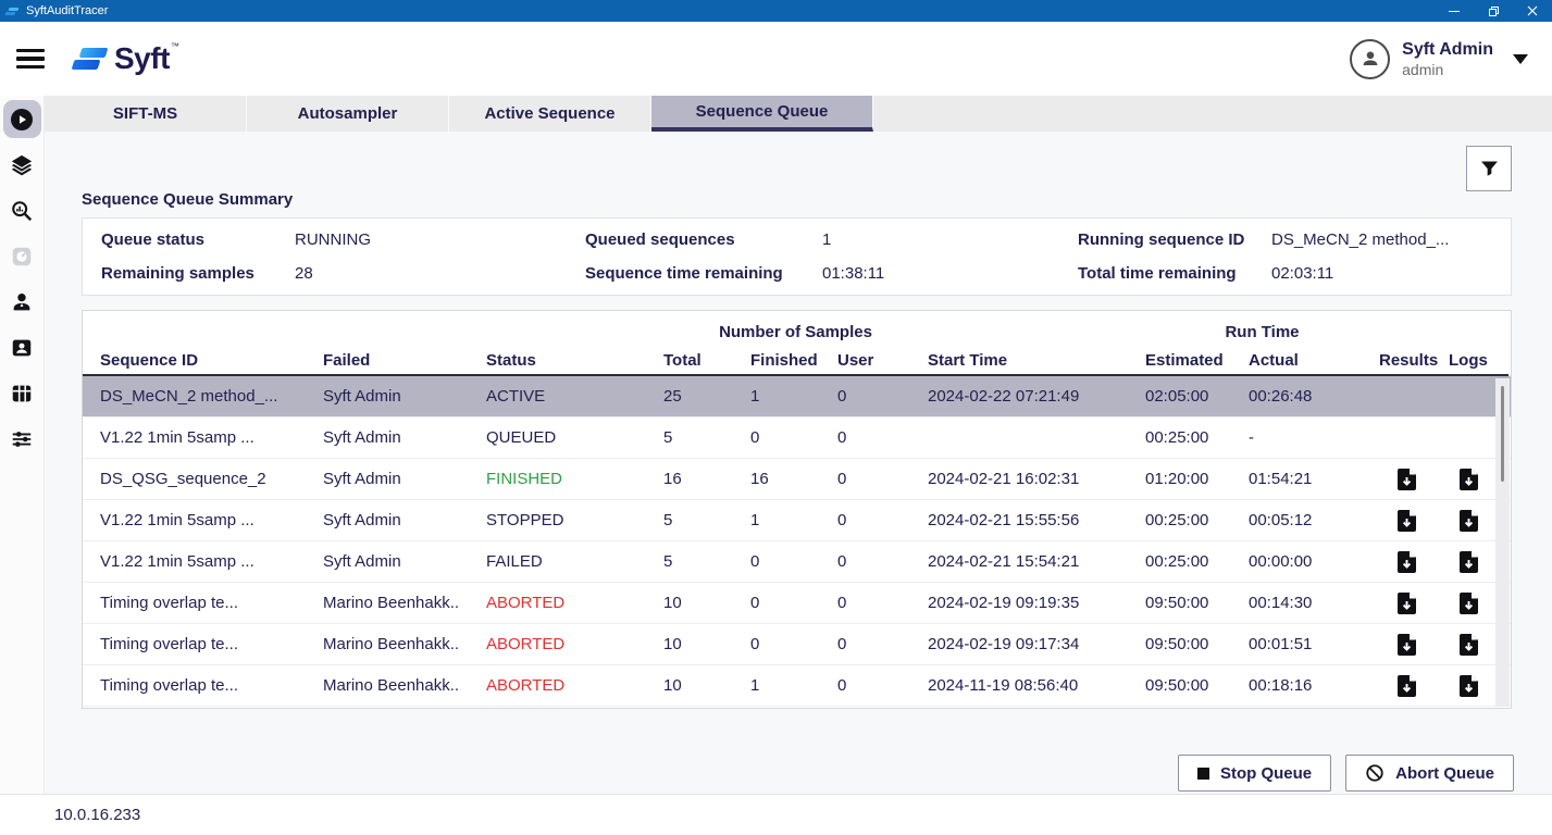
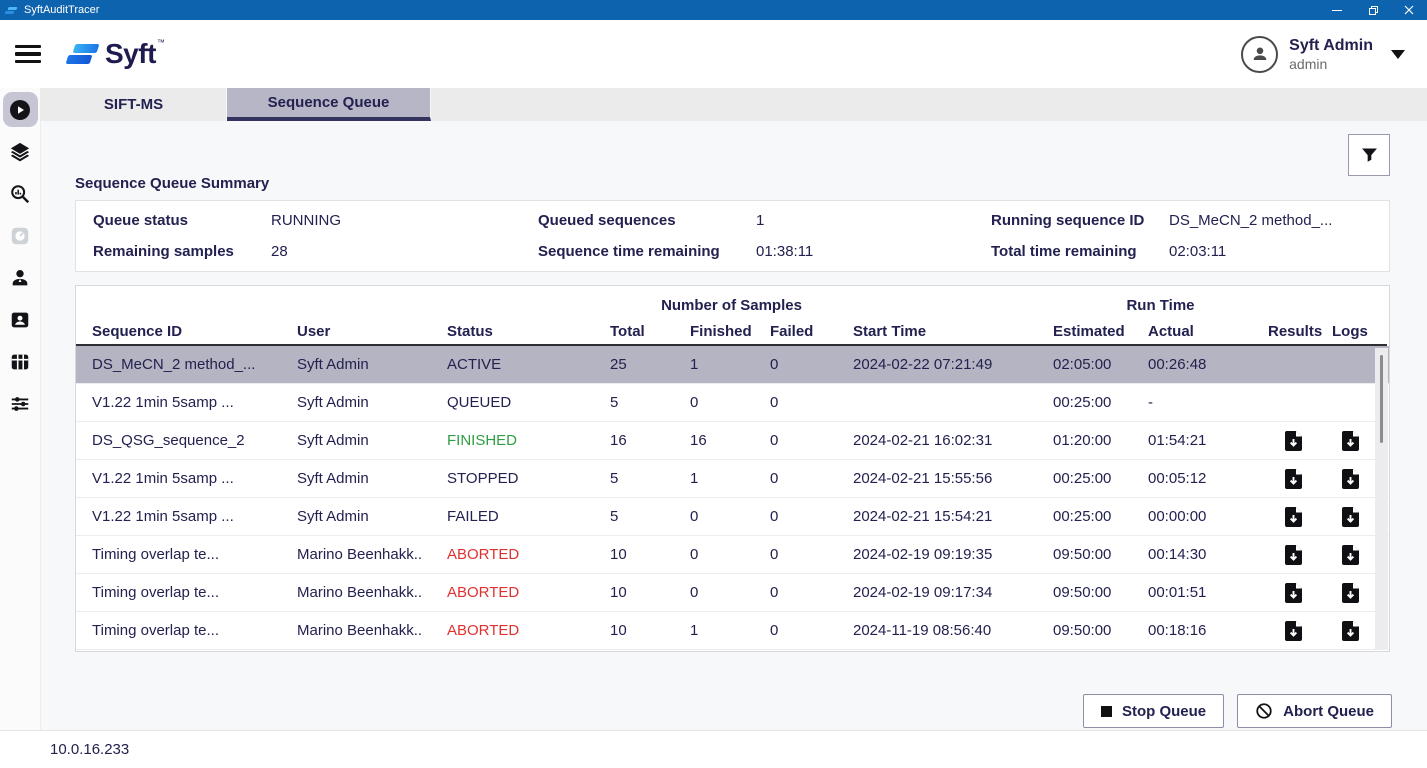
  SyftAuditTracer
  Syft
  ™
  Syft Admin
  admin
  SIFT-MS
- Autosampler
- Active Sequence
  Sequence Queue
  Sequence Queue Summary
  Queue status
  RUNNING
  Queued sequences
  1
  Running sequence ID
  DS_MeCN_2 method_...
  Remaining samples
  28
  Sequence time remaining
  01:38:11
  Total time remaining
  02:03:11
  Number of Samples
  Run Time
  Sequence ID
- Failed
+ User
  Status
  Total
  Finished
- User
+ Failed
  Start Time
  Estimated
  Actual
  Results
  Logs
  DS_MeCN_2 method_...
  Syft Admin
  ACTIVE
  25
  1
  0
  2024-02-22 07:21:49
  02:05:00
  00:26:48
  V1.22 1min 5samp ...
  Syft Admin
  QUEUED
  5
  0
  0
  00:25:00
  -
  DS_QSG_sequence_2
  Syft Admin
  FINISHED
  16
  16
  0
  2024-02-21 16:02:31
  01:20:00
  01:54:21
  V1.22 1min 5samp ...
  Syft Admin
  STOPPED
  5
  1
  0
  2024-02-21 15:55:56
  00:25:00
  00:05:12
  V1.22 1min 5samp ...
  Syft Admin
  FAILED
  5
  0
  0
  2024-02-21 15:54:21
  00:25:00
  00:00:00
  Timing overlap te...
  Marino Beenhakk..
  ABORTED
  10
  0
  0
  2024-02-19 09:19:35
  09:50:00
  00:14:30
  Timing overlap te...
  Marino Beenhakk..
  ABORTED
  10
  0
  0
  2024-02-19 09:17:34
  09:50:00
  00:01:51
  Timing overlap te...
  Marino Beenhakk..
  ABORTED
  10
  1
  0
  2024-11-19 08:56:40
  09:50:00
  00:18:16
  Stop Queue
  Abort Queue
  10.0.16.233
